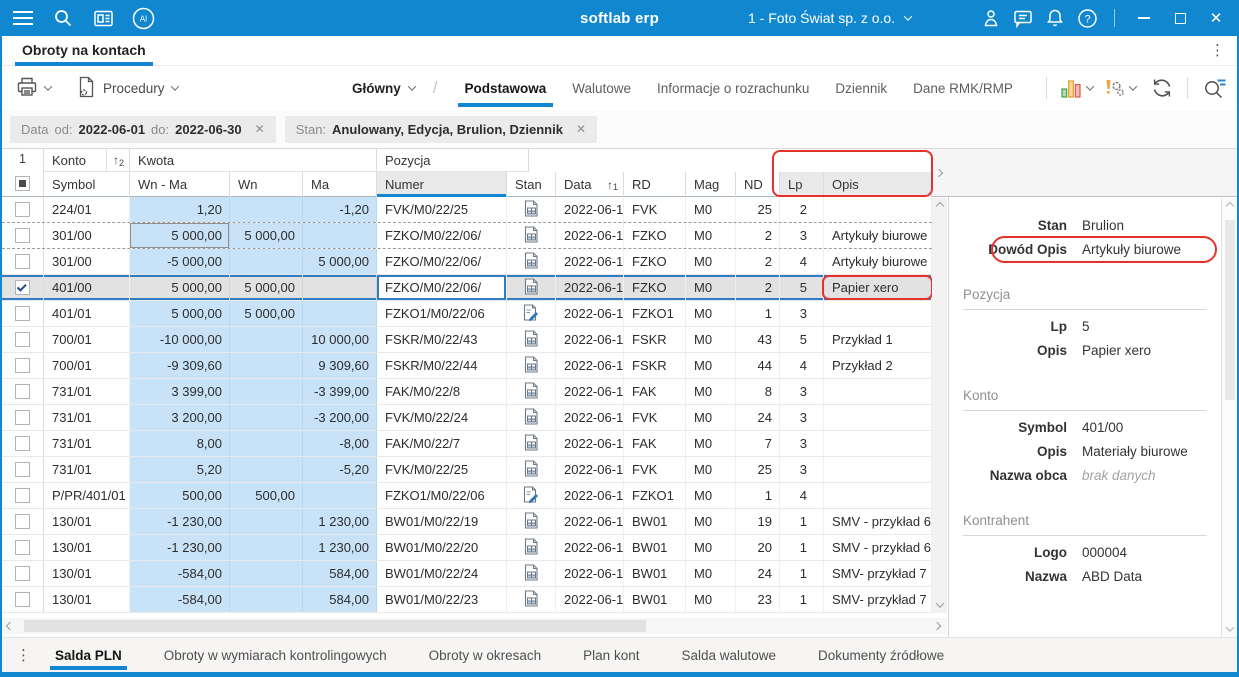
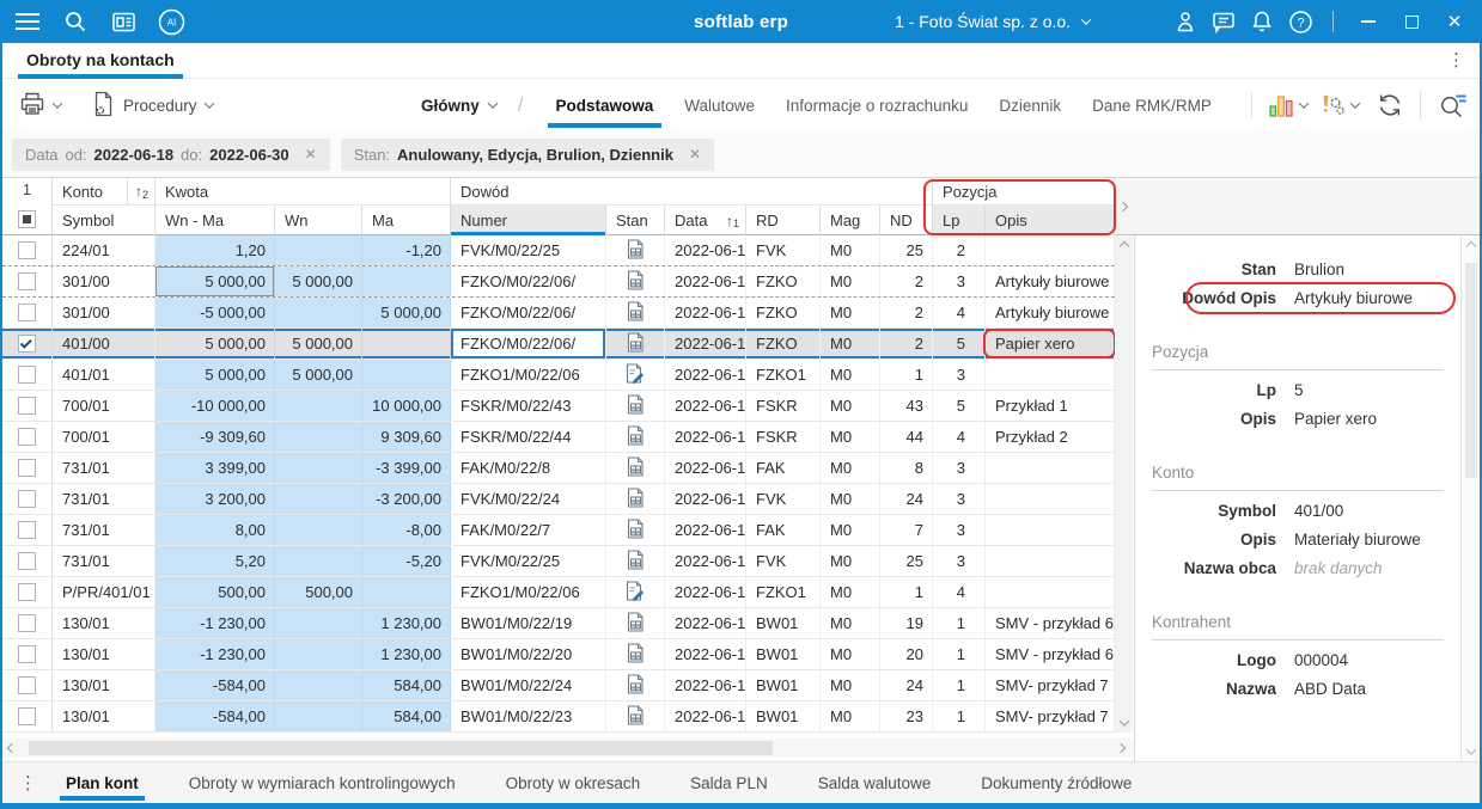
  AI
  softlab erp
  1 - Foto Świat sp. z o.o.
  ?
  ✕
  Obroty na kontach
  ⋮
  Procedury
  Główny
  /
  Podstawowa
  Walutowe
  Informacje o rozrachunku
  Dziennik
  Dane RMK/RMP
  Data
  od:
- 2022-06-01
+ 2022-06-18
  do:
  2022-06-30
  ✕
  Stan:
  Anulowany, Edycja, Brulion, Dziennik
  ✕
  1
  Konto
  ↑
  2
  Kwota
+ Dowód
  Pozycja
  Symbol
  Wn - Ma
  Wn
  Ma
  Numer
  Stan
  Data
  ↑
  1
  RD
  Mag
  ND
  Lp
  Opis
  224/01
  1,20
  -1,20
  FVK/M0/22/25
  2022-06-1
  FVK
  M0
  25
  2
  301/00
  5 000,00
  5 000,00
  FZKO/M0/22/06/
  2022-06-1
  FZKO
  M0
  2
  3
  Artykuły biurowe
  301/00
  -5 000,00
  5 000,00
  FZKO/M0/22/06/
  2022-06-1
  FZKO
  M0
  2
  4
  Artykuły biurowe
  401/00
  5 000,00
  5 000,00
  FZKO/M0/22/06/
  2022-06-1
  FZKO
  M0
  2
  5
  Papier xero
  401/01
  5 000,00
  5 000,00
  FZKO1/M0/22/06
  2022-06-1
  FZKO1
  M0
  1
  3
  700/01
  -10 000,00
  10 000,00
  FSKR/M0/22/43
  2022-06-1
  FSKR
  M0
  43
  5
  Przykład 1
  700/01
  -9 309,60
  9 309,60
  FSKR/M0/22/44
  2022-06-1
  FSKR
  M0
  44
  4
  Przykład 2
  731/01
  3 399,00
  -3 399,00
  FAK/M0/22/8
  2022-06-1
  FAK
  M0
  8
  3
  731/01
  3 200,00
  -3 200,00
  FVK/M0/22/24
  2022-06-1
  FVK
  M0
  24
  3
  731/01
  8,00
  -8,00
  FAK/M0/22/7
  2022-06-1
  FAK
  M0
  7
  3
  731/01
  5,20
  -5,20
  FVK/M0/22/25
  2022-06-1
  FVK
  M0
  25
  3
  P/PR/401/01
  500,00
  500,00
  FZKO1/M0/22/06
  2022-06-1
  FZKO1
  M0
  1
  4
  130/01
  -1 230,00
  1 230,00
  BW01/M0/22/19
  2022-06-1
  BW01
  M0
  19
  1
  SMV - przykład 6
  130/01
  -1 230,00
  1 230,00
  BW01/M0/22/20
  2022-06-1
  BW01
  M0
  20
  1
  SMV - przykład 6
  130/01
  -584,00
  584,00
  BW01/M0/22/24
  2022-06-1
  BW01
  M0
  24
  1
  SMV- przykład 7
  130/01
  -584,00
  584,00
  BW01/M0/22/23
  2022-06-1
  BW01
  M0
  23
  1
  SMV- przykład 7
  Stan
  Brulion
  Dowód Opis
  Artykuły biurowe
  Pozycja
  Lp
  5
  Opis
  Papier xero
  Konto
  Symbol
  401/00
  Opis
  Materiały biurowe
  Nazwa obca
  brak danych
  Kontrahent
  Logo
  000004
  Nazwa
  ABD Data
  ⋮
- Salda PLN
+ Plan kont
  Obroty w wymiarach kontrolingowych
  Obroty w okresach
- Plan kont
+ Salda PLN
  Salda walutowe
  Dokumenty źródłowe
